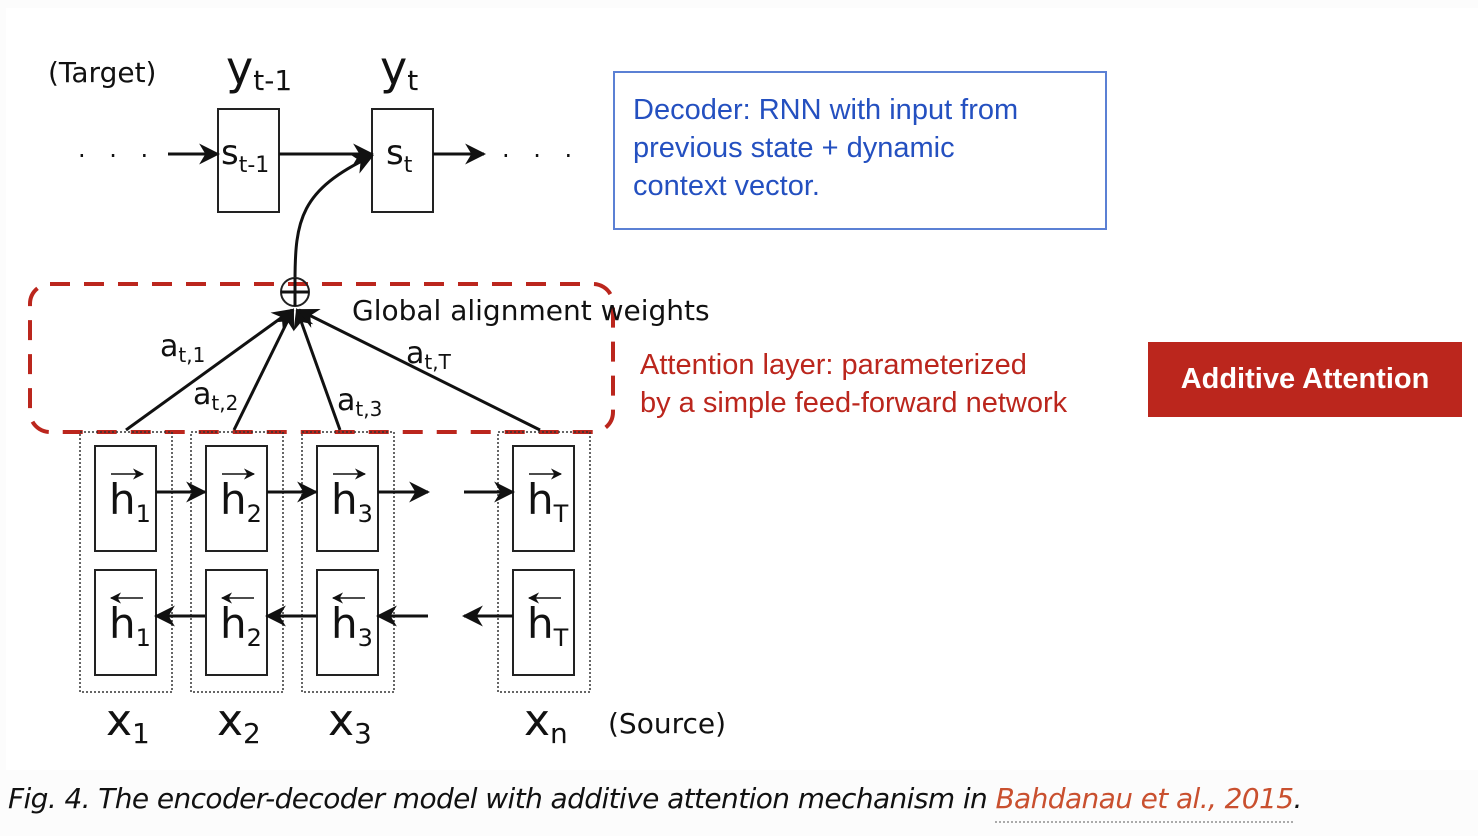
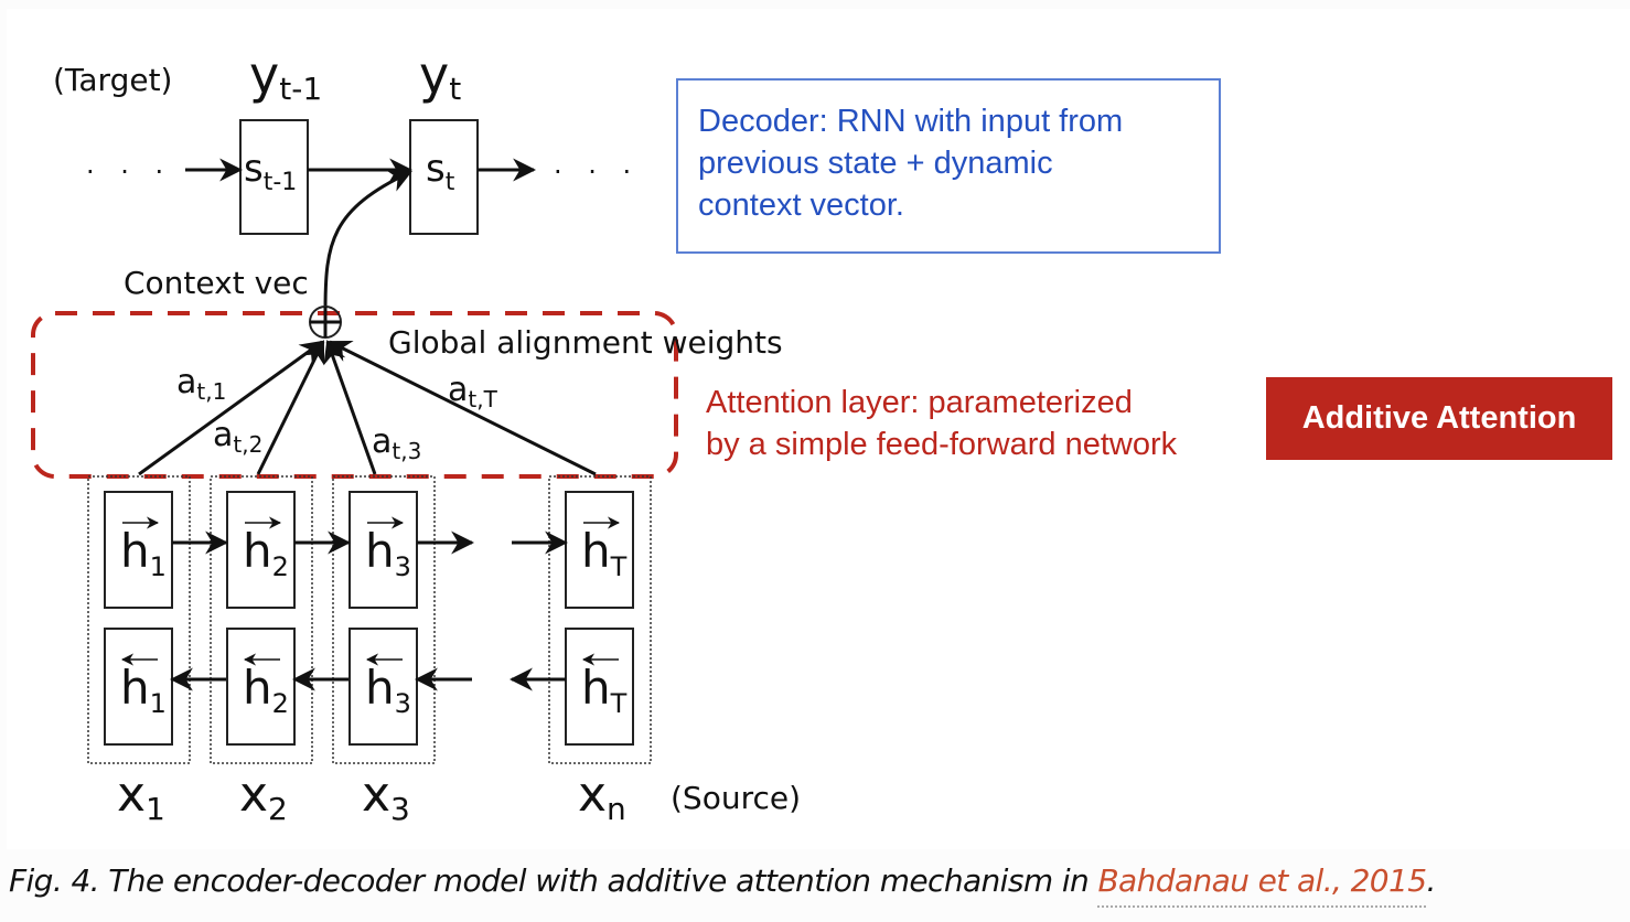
  (Target)
  yt-1
  yt
  st-1
  st
  . . .
  . . .
+ Context vec
  Global alignment weights
  at,1
  at,2
  at,3
  at,T
  h1
  h1
  x1
  h2
  h2
  x2
  h3
  h3
  x3
  hT
  hT
  xn
  (Source)
  Decoder: RNN with input from
  previous state + dynamic
  context vector.
  Attention layer: parameterized
  by a simple feed-forward network
  Additive Attention
  Fig. 4. The encoder-decoder model with additive attention mechanism in Bahdanau et al., 2015.
